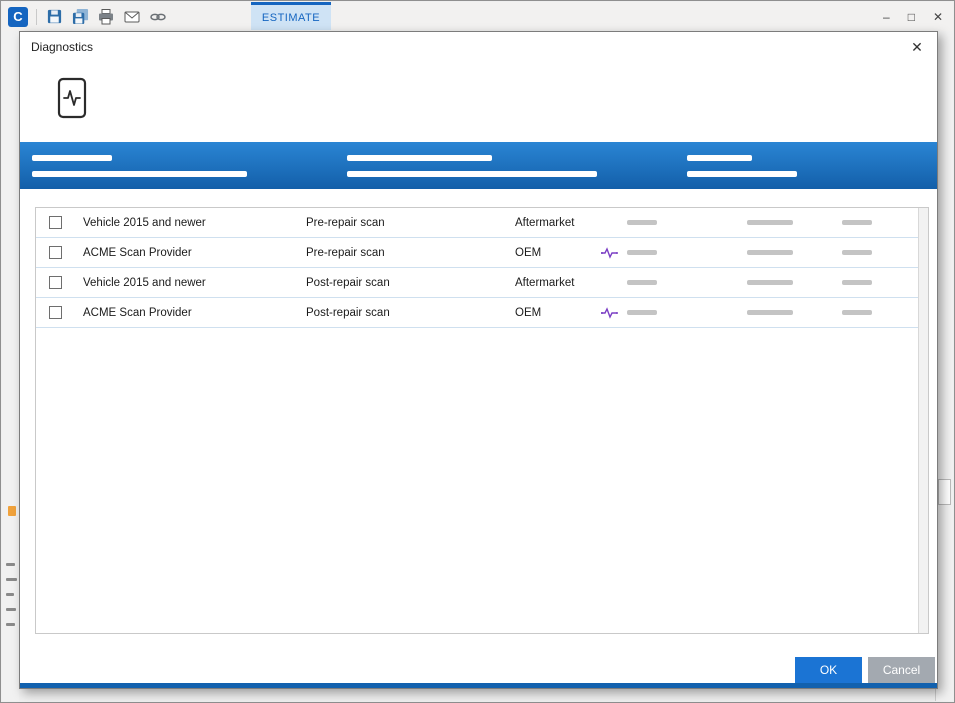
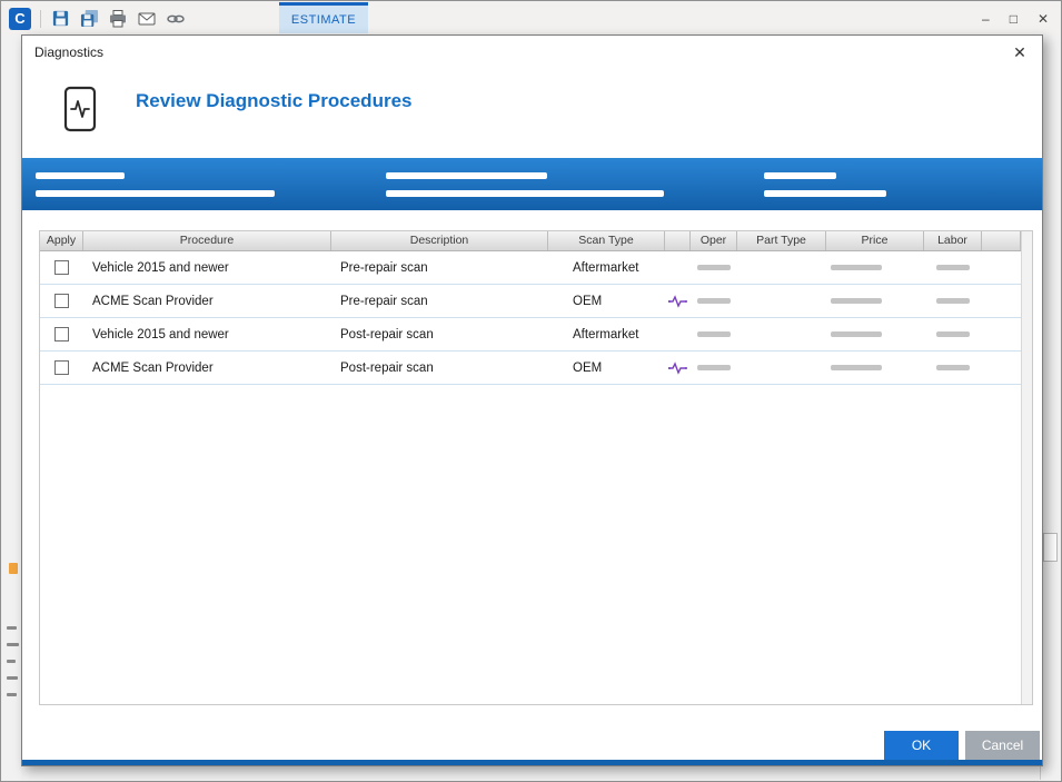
  C
  ESTIMATE
  –
  □
  ✕
  Diagnostics
  ✕
+ Review Diagnostic Procedures
+ Apply
+ Procedure
+ Description
+ Scan Type
+ Oper
+ Part Type
+ Price
+ Labor
  Vehicle 2015 and newer
  Pre-repair scan
  Aftermarket
  ACME Scan Provider
  Pre-repair scan
  OEM
  Vehicle 2015 and newer
  Post-repair scan
  Aftermarket
  ACME Scan Provider
  Post-repair scan
  OEM
  OK
  Cancel
